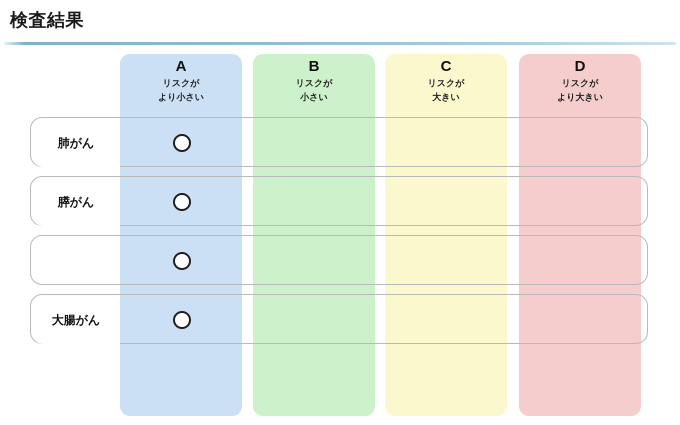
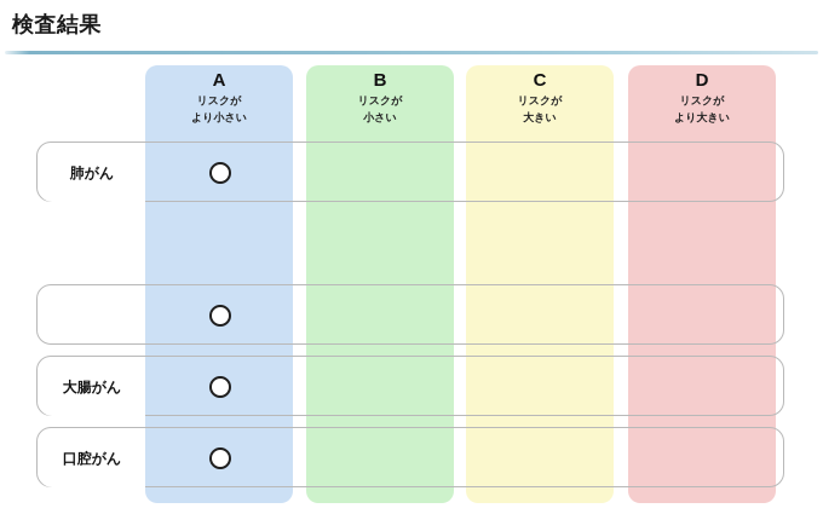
  検査結果
  A
  リスクが
  より小さい
  B
  リスクが
  小さい
  C
  リスクが
  大きい
  D
  リスクが
  より大きい
  肺がん
- 膵がん
  大腸がん
+ 口腔がん
